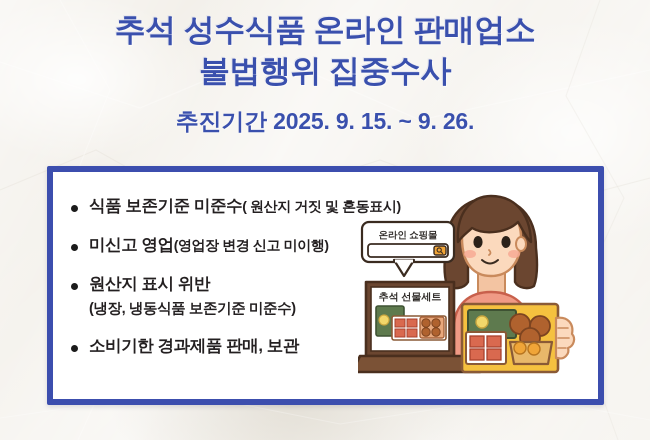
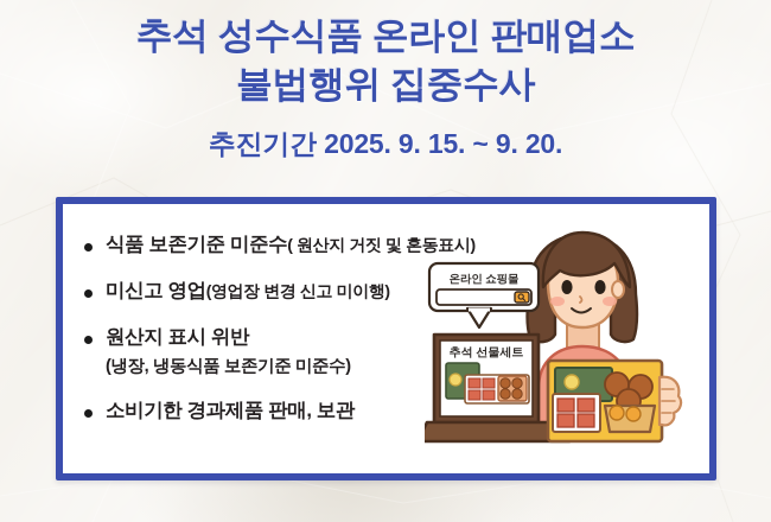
  추석 성수식품 온라인 판매업소
  불법행위 집중수사
- 추진기간 2025. 9. 15. ~ 9. 26.
+ 추진기간 2025. 9. 15. ~ 9. 20.
  식품 보존기준 미준수( 원산지 거짓 및 혼동표시)
  미신고 영업(영업장 변경 신고 미이행)
  원산지 표시 위반
  (냉장, 냉동식품 보존기준 미준수)
  소비기한 경과제품 판매, 보관
  추석 선물세트
  온라인 쇼핑몰
